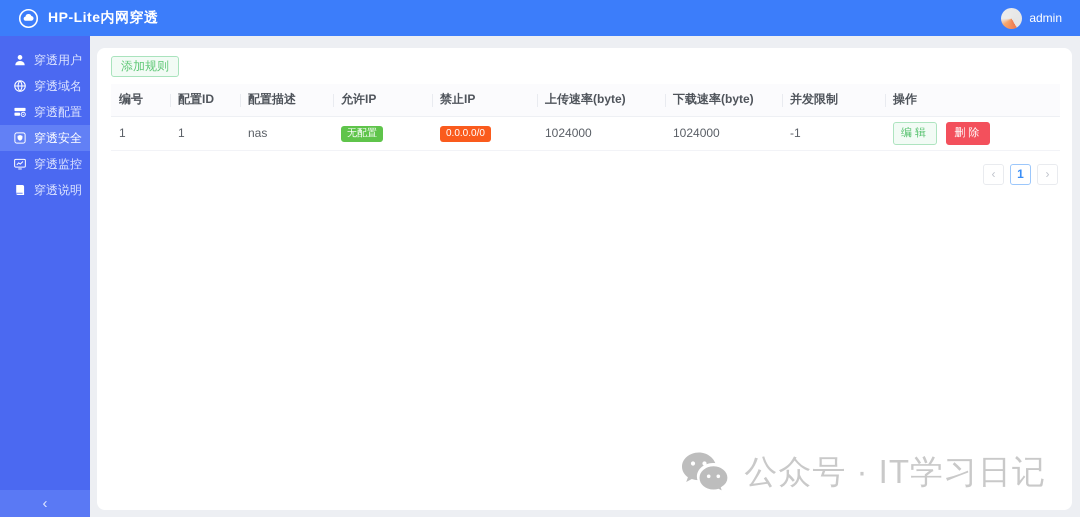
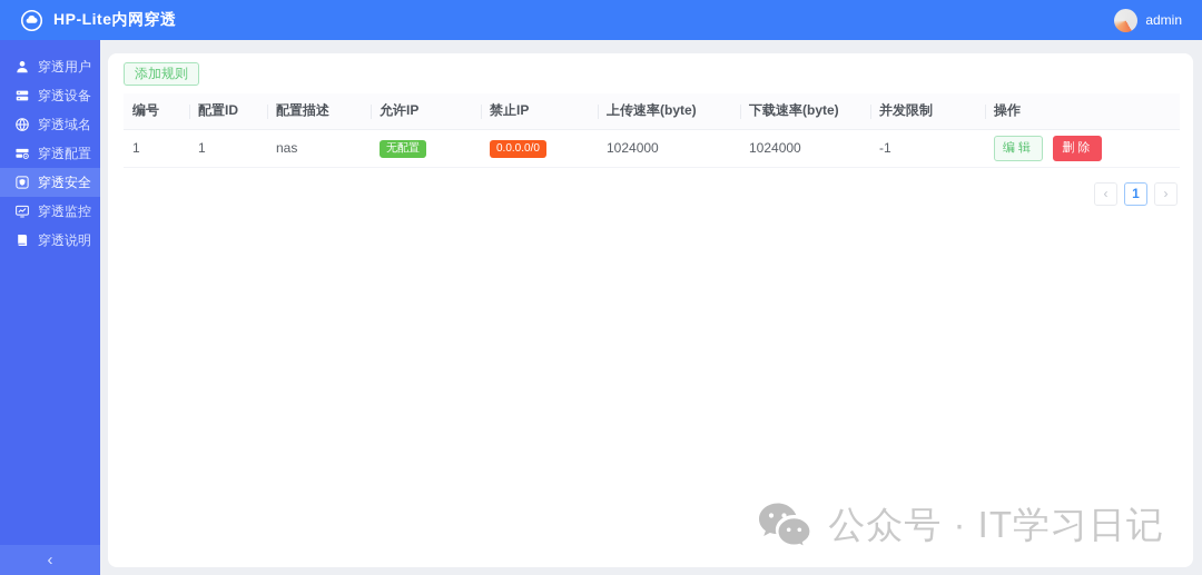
  HP-Lite内网穿透
  admin
  穿透用户
+ 穿透设备
  穿透域名
  穿透配置
  穿透安全
  穿透监控
  穿透说明
  ‹
  添加规则
  编号	配置ID	配置描述	允许IP	禁止IP	上传速率(byte)	下载速率(byte)	并发限制	操作
  1	1	nas	无配置	0.0.0.0/0	1024000	1024000	-1	编辑 删除
  ‹
  1
  ›
  公众号 · IT学习日记
